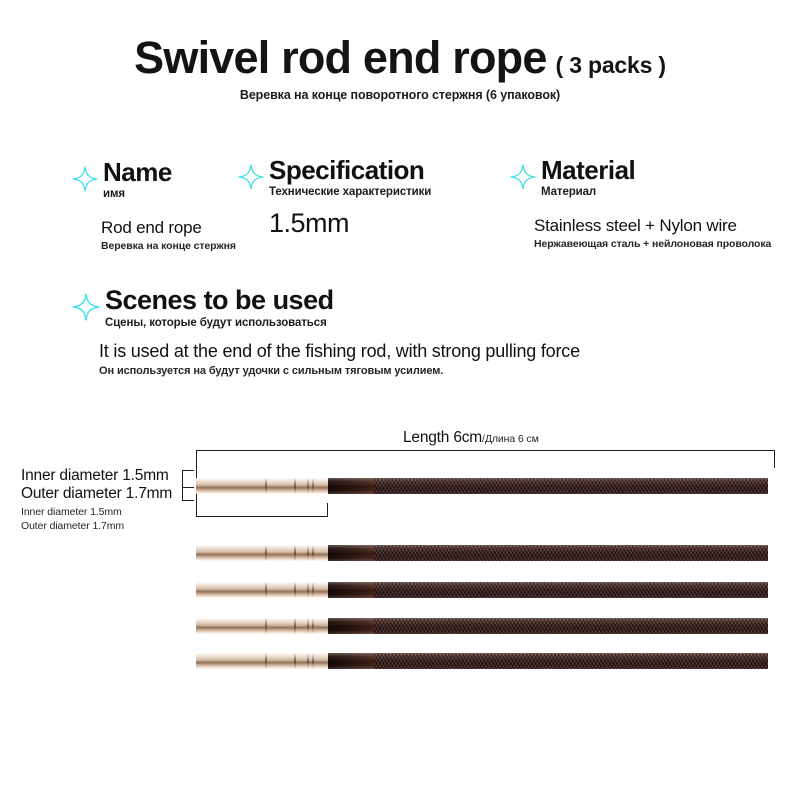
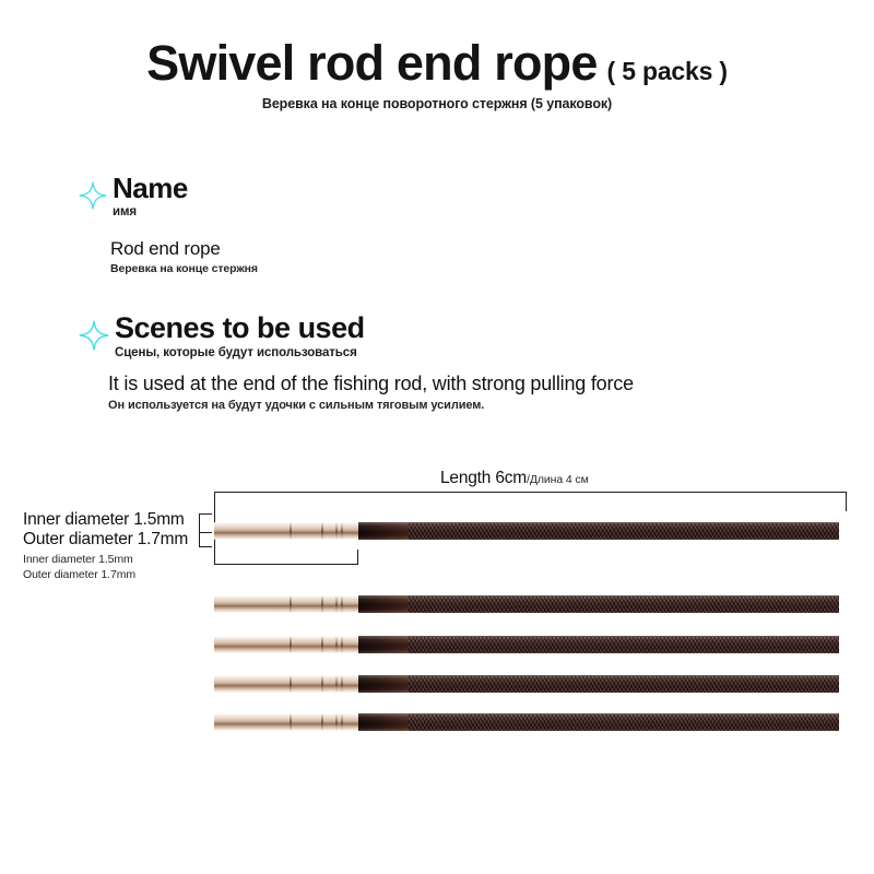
  Swivel rod end rope
- ( 3 packs )
+ ( 5 packs )
- Веревка на конце поворотного стержня (6 упаковок)
+ Веревка на конце поворотного стержня (5 упаковок)
  Name
  имя
  Rod end rope
  Веревка на конце стержня
- Specification
- Технические характеристики
- 1.5mm
- Material
- Материал
- Stainless steel + Nylon wire
- Нержавеющая сталь + нейлоновая проволока
  Scenes to be used
  Сцены, которые будут использоваться
  It is used at the end of the fishing rod, with strong pulling force
  Он используется на будут удочки с сильным тяговым усилием.
- Length 6cm/Длина 6 см
+ Length 6cm/Длина 4 см
  Inner diameter 1.5mm
  Outer diameter 1.7mm
  Inner diameter 1.5mm
  Outer diameter 1.7mm
